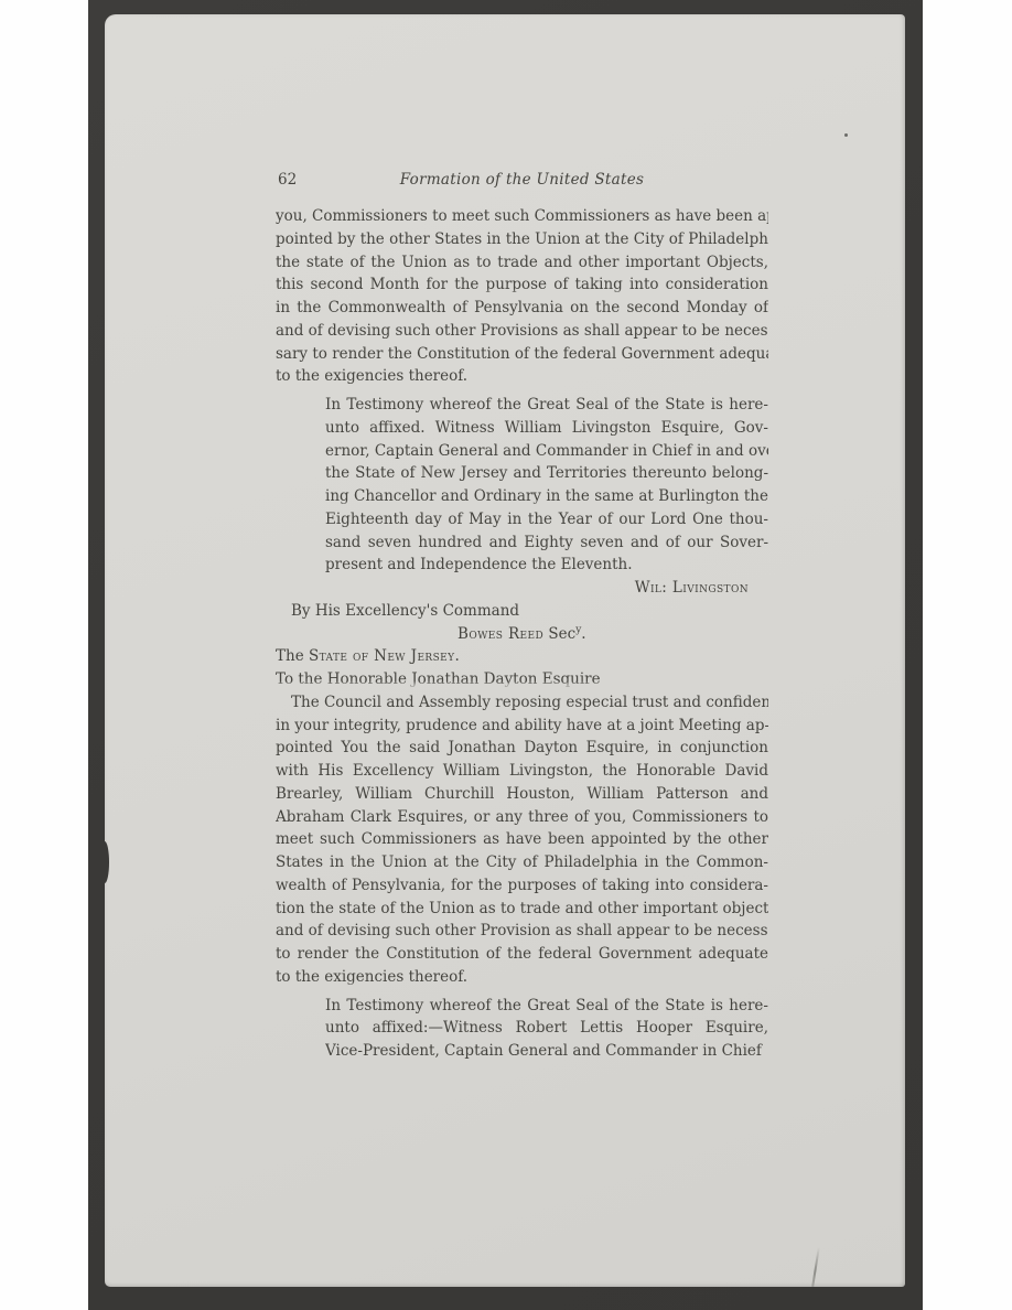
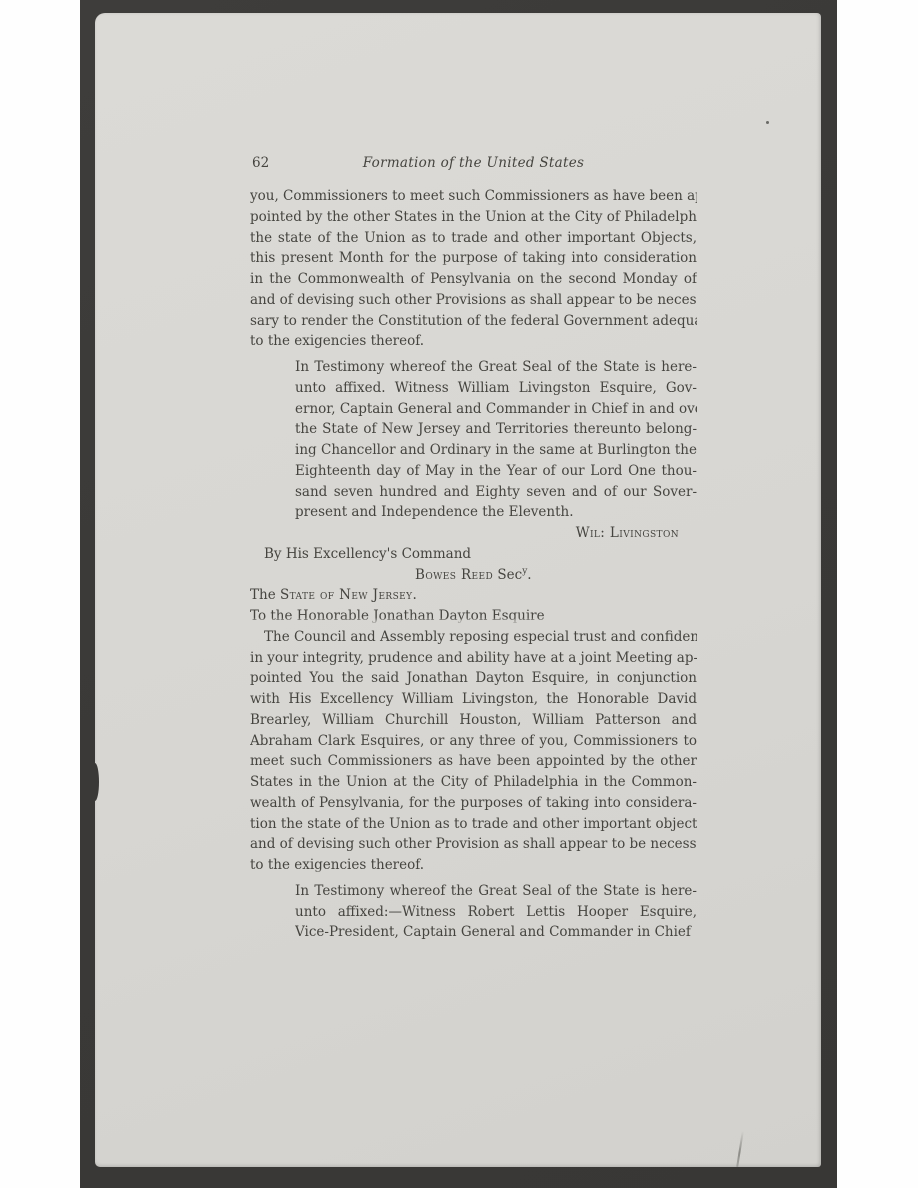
  62
  Formation of the United States
  you, Commissioners to meet such Commissioners as have been a
  pointed by the other States in the Union at the City of Philadelph
  the state of the Union as to trade and other important Objects,
- this second Month for the purpose of taking into consideration
+ this present Month for the purpose of taking into consideration
  in the Commonwealth of Pensylvania on the second Monday of
  and of devising such other Provisions as shall appear to be neces
  sary to render the Constitution of the federal Government adequ
  to the exigencies thereof.
  In Testimony whereof the Great Seal of the State is here-
  unto affixed. Witness William Livingston Esquire, Gov-
  ernor, Captain General and Commander in Chief in and ov
  the State of New Jersey and Territories thereunto belong-
  ing Chancellor and Ordinary in the same at Burlington the
  Eighteenth day of May in the Year of our Lord One thou-
  sand seven hundred and Eighty seven and of our Sover-
  present and Independence the Eleventh.
  Wil: Livingston
  By His Excellency's Command
  Bowes Reed Secy.
  The State of New Jersey.
  To the Honorable Jonathan Dayton Esquire
  The Council and Assembly reposing especial trust and confiden
  in your integrity, prudence and ability have at a joint Meeting ap-
  pointed You the said Jonathan Dayton Esquire, in conjunction
  with His Excellency William Livingston, the Honorable David
  Brearley, William Churchill Houston, William Patterson and
  Abraham Clark Esquires, or any three of you, Commissioners to
  meet such Commissioners as have been appointed by the other
  States in the Union at the City of Philadelphia in the Common-
  wealth of Pensylvania, for the purposes of taking into considera-
  tion the state of the Union as to trade and other important object
  and of devising such other Provision as shall appear to be necess
- to render the Constitution of the federal Government adequate
  to the exigencies thereof.
  In Testimony whereof the Great Seal of the State is here-
  unto affixed:—Witness Robert Lettis Hooper Esquire,
  Vice-President, Captain General and Commander in Chief
